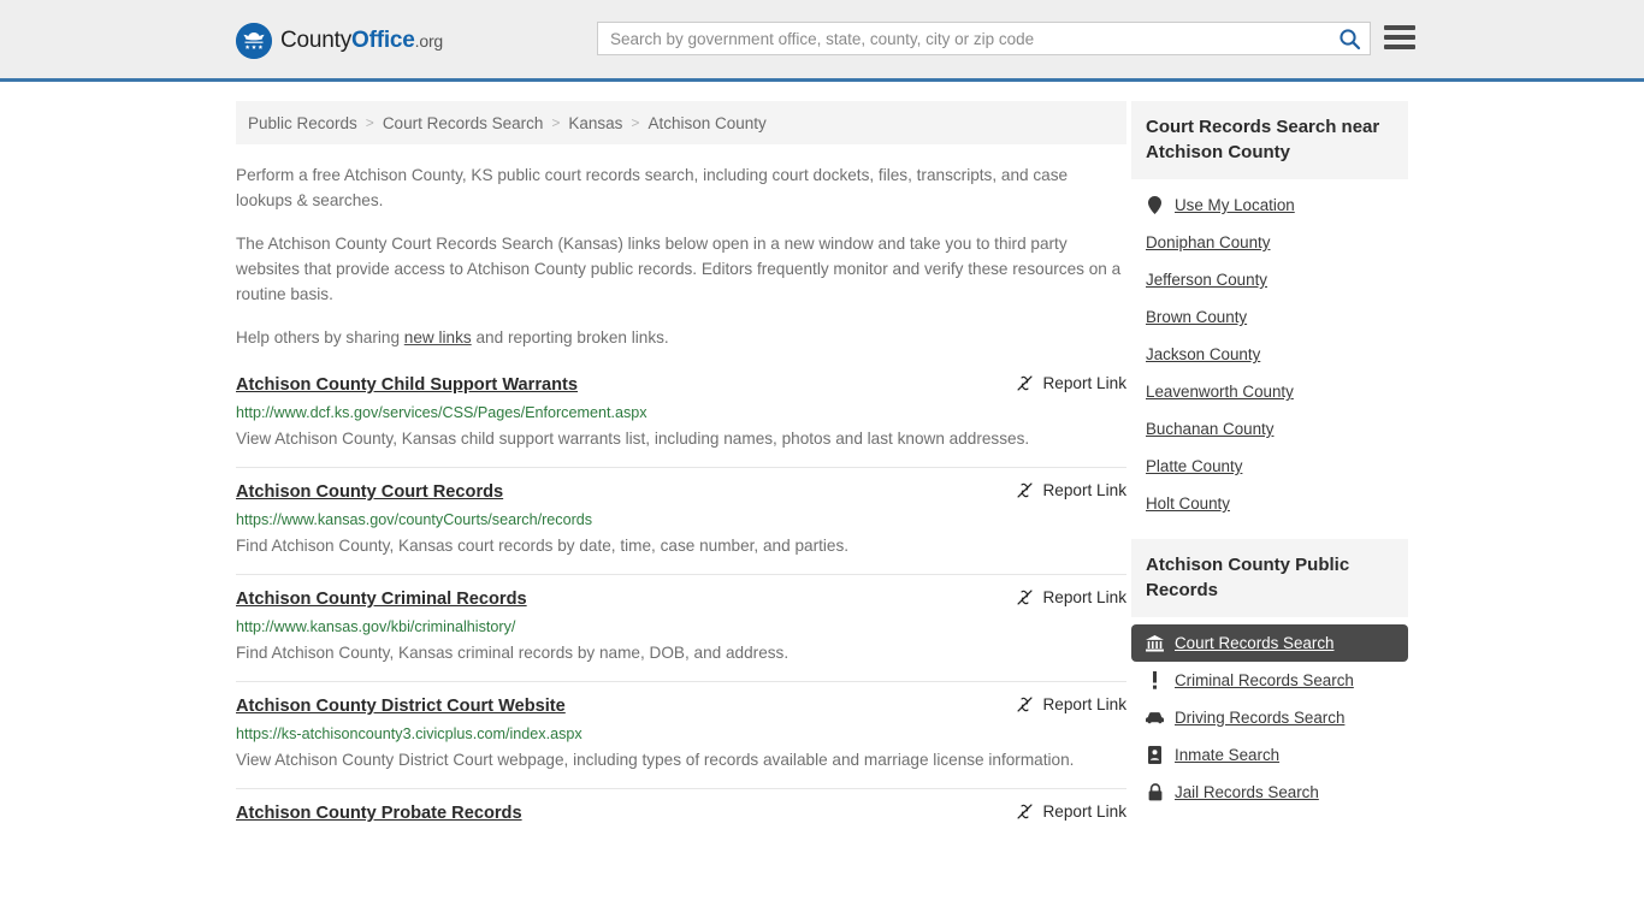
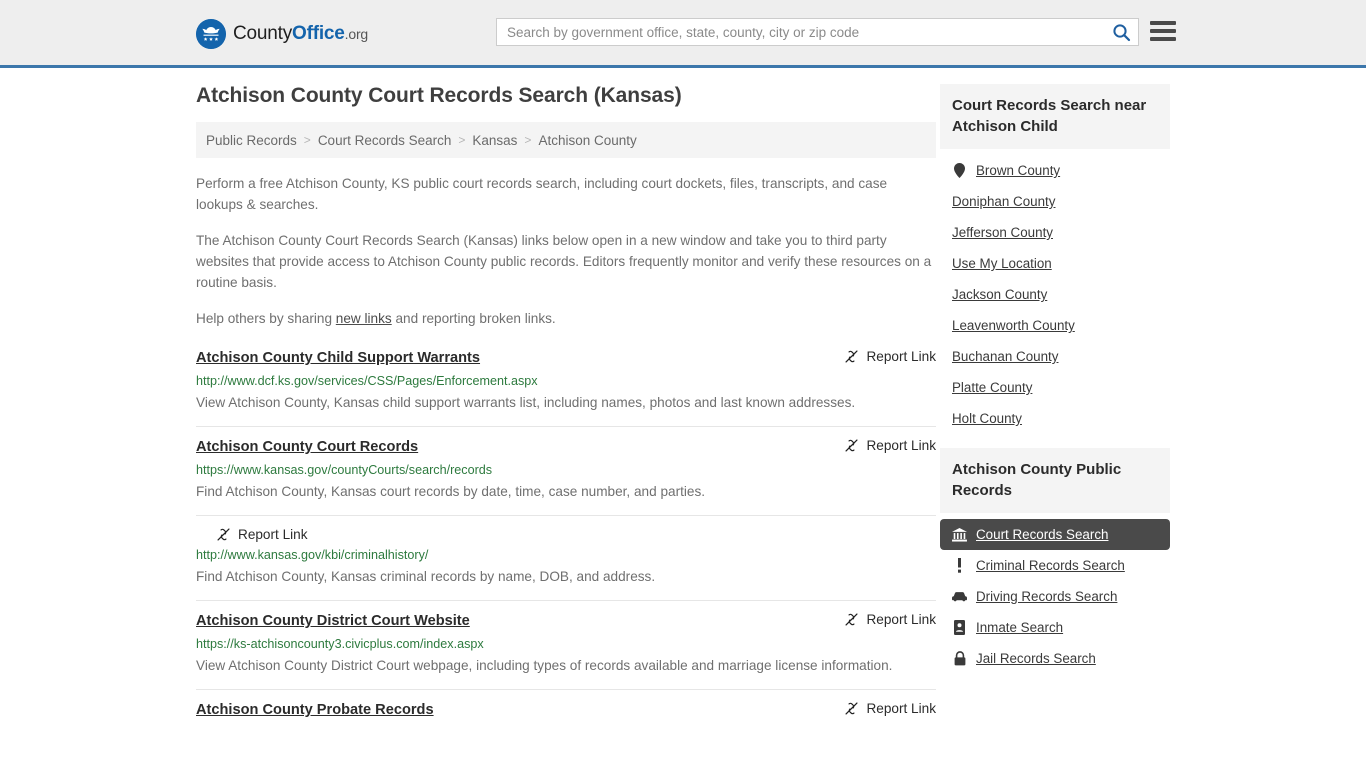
  CountyOffice.org
  Search by government office, state, county, city or zip code
+ Atchison County Court Records Search (Kansas)
  Public Records
  >
  Court Records Search
  >
  Kansas
  >
  Atchison County
  Perform a free Atchison County, KS public court records search, including court dockets, files, transcripts, and case lookups & searches.
  The Atchison County Court Records Search (Kansas) links below open in a new window and take you to third party websites that provide access to Atchison County public records. Editors frequently monitor and verify these resources on a routine basis.
  Help others by sharing new links and reporting broken links.
  Atchison County Child Support Warrants
  Report Link
  http://www.dcf.ks.gov/services/CSS/Pages/Enforcement.aspx
  View Atchison County, Kansas child support warrants list, including names, photos and last known addresses.
  Atchison County Court Records
  Report Link
  https://www.kansas.gov/countyCourts/search/records
  Find Atchison County, Kansas court records by date, time, case number, and parties.
- Atchison County Criminal Records
  Report Link
  http://www.kansas.gov/kbi/criminalhistory/
  Find Atchison County, Kansas criminal records by name, DOB, and address.
  Atchison County District Court Website
  Report Link
  https://ks-atchisoncounty3.civicplus.com/index.aspx
  View Atchison County District Court webpage, including types of records available and marriage license information.
  Atchison County Probate Records
  Report Link
- Court Records Search near Atchison County
+ Court Records Search near Atchison Child
- Use My Location
+ Brown County
  Doniphan County
  Jefferson County
- Brown County
+ Use My Location
  Jackson County
  Leavenworth County
  Buchanan County
  Platte County
  Holt County
  Atchison County Public Records
  Court Records Search
  Criminal Records Search
  Driving Records Search
  Inmate Search
  Jail Records Search
